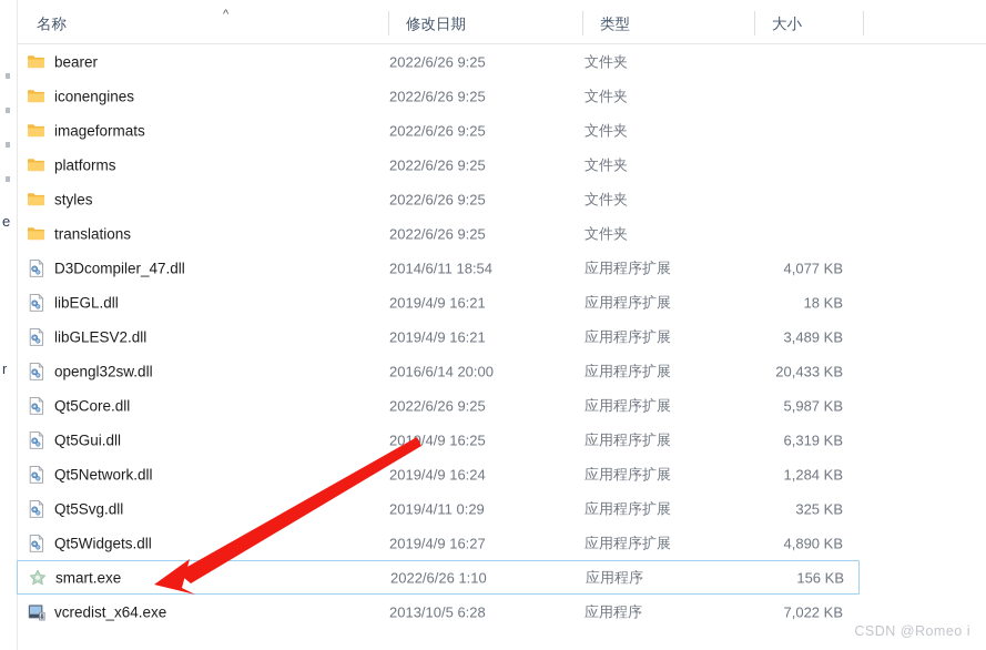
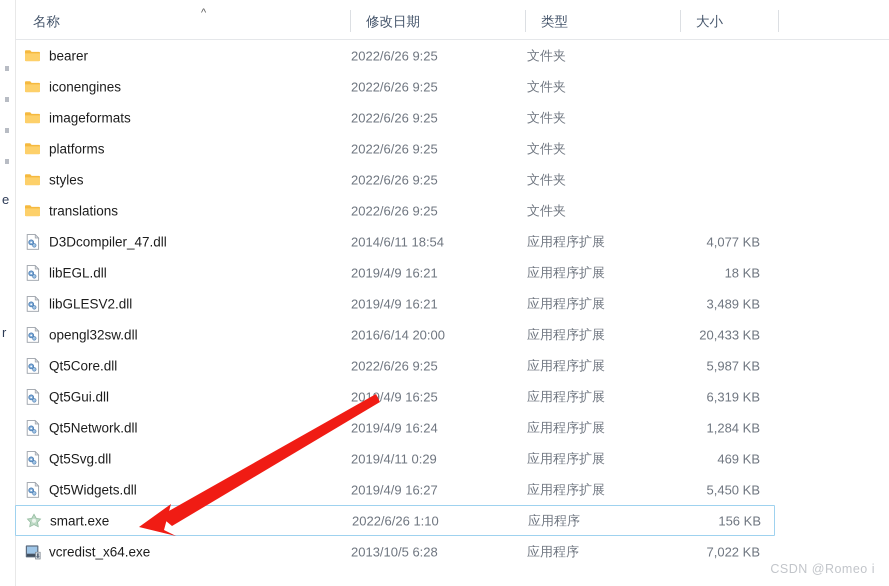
  e
  r
  名称
  ^
  修改日期
  类型
  大小
  bearer
  2022/6/26 9:25
  文件夹
  iconengines
  2022/6/26 9:25
  文件夹
  imageformats
  2022/6/26 9:25
  文件夹
  platforms
  2022/6/26 9:25
  文件夹
  styles
  2022/6/26 9:25
  文件夹
  translations
  2022/6/26 9:25
  文件夹
  D3Dcompiler_47.dll
  2014/6/11 18:54
  应用程序扩展
  4,077 KB
  libEGL.dll
  2019/4/9 16:21
  应用程序扩展
  18 KB
  libGLESV2.dll
  2019/4/9 16:21
  应用程序扩展
  3,489 KB
  opengl32sw.dll
  2016/6/14 20:00
  应用程序扩展
  20,433 KB
  Qt5Core.dll
  2022/6/26 9:25
  应用程序扩展
  5,987 KB
  Qt5Gui.dll
  201/4/9 16:25
  应用程序扩展
  6,319 KB
  Qt5Network.dll
  2019/4/9 16:24
  应用程序扩展
  1,284 KB
  Qt5Svg.dll
  2019/4/11 0:29
  应用程序扩展
- 325 KB
+ 469 KB
  Qt5Widgets.dll
  2019/4/9 16:27
  应用程序扩展
- 4,890 KB
+ 5,450 KB
  smart.exe
  2022/6/26 1:10
  应用程序
  156 KB
  vcredist_x64.exe
  2013/10/5 6:28
  应用程序
  7,022 KB
  CSDN @Romeo i
